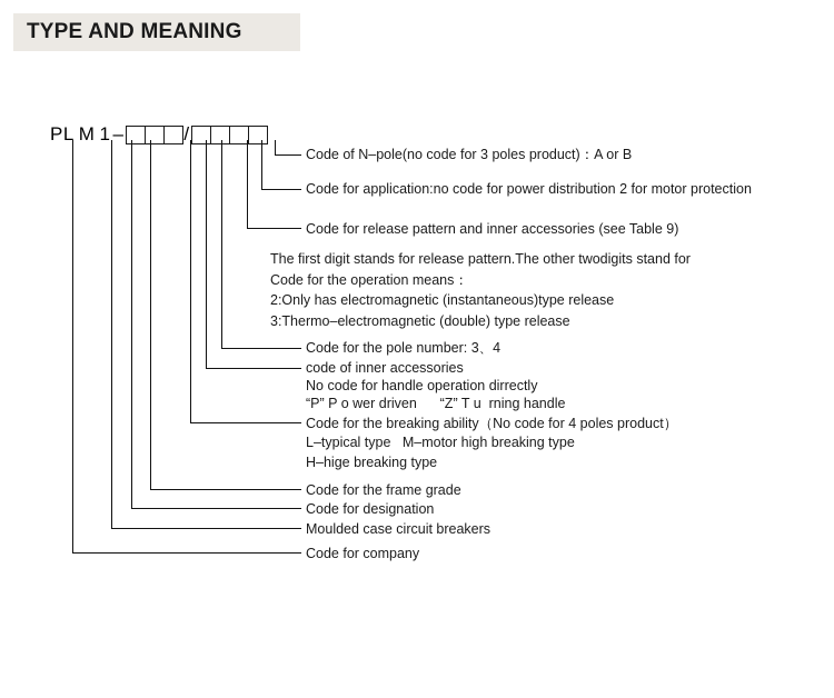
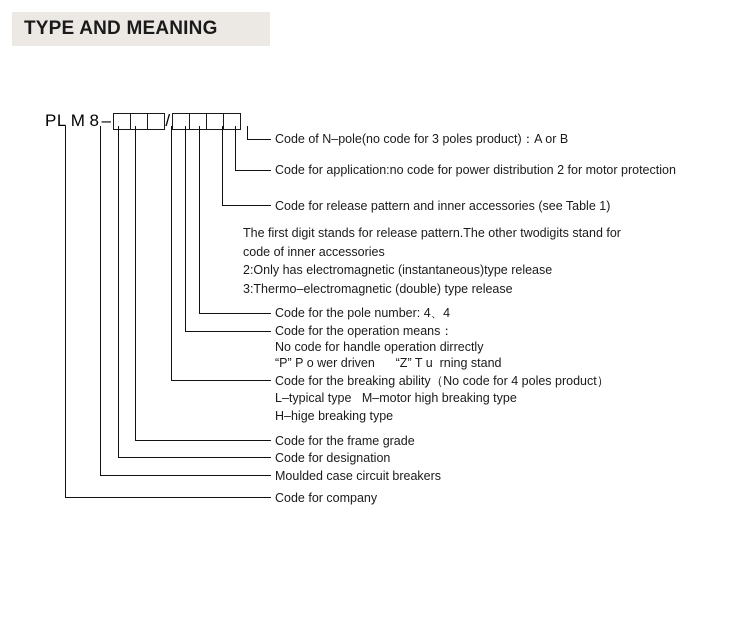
  TYPE AND MEANING
  PL
  M
- 1
+ 8
  –
  /
  Code of N–pole(no code for 3 poles product)：A or B
  Code for application:no code for power distribution 2 for motor protection
- Code for release pattern and inner accessories (see Table 9)
+ Code for release pattern and inner accessories (see Table 1)
  The first digit stands for release pattern.The other twodigits stand for
- Code for the operation means：
+ code of inner accessories
  2:Only has electromagnetic (instantaneous)type release
  3:Thermo–electromagnetic (double) type release
- Code for the pole number: 3、4
+ Code for the pole number: 4、4
- code of inner accessories
+ Code for the operation means：
  No code for handle operation dirrectly
- “P” P o wer driven “Z” T u rning handle
+ “P” P o wer driven “Z” T u rning stand
  Code for the breaking ability（No code for 4 poles product）
  L–typical type M–motor high breaking type
  H–hige breaking type
  Code for the frame grade
  Code for designation
  Moulded case circuit breakers
  Code for company
